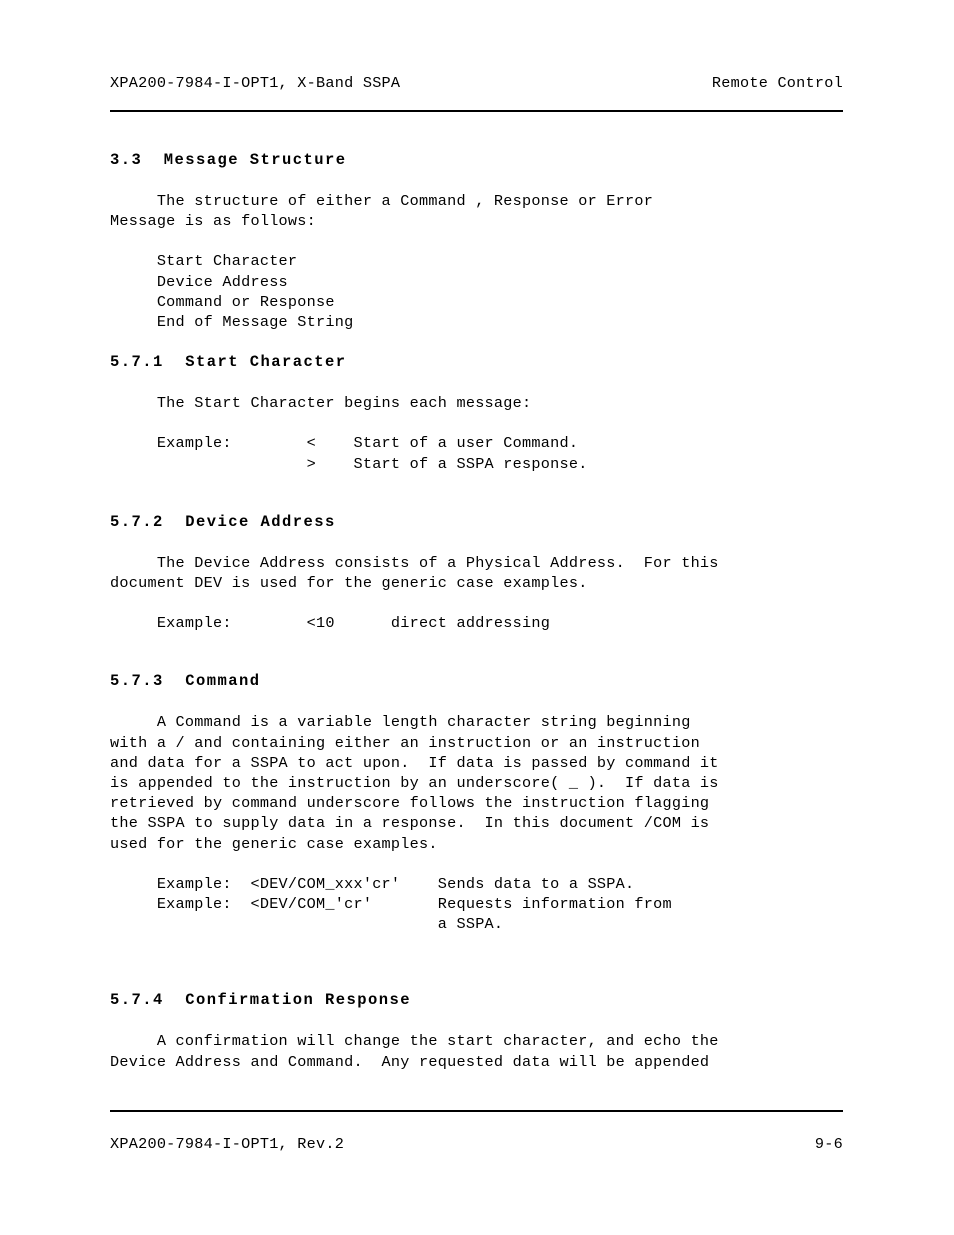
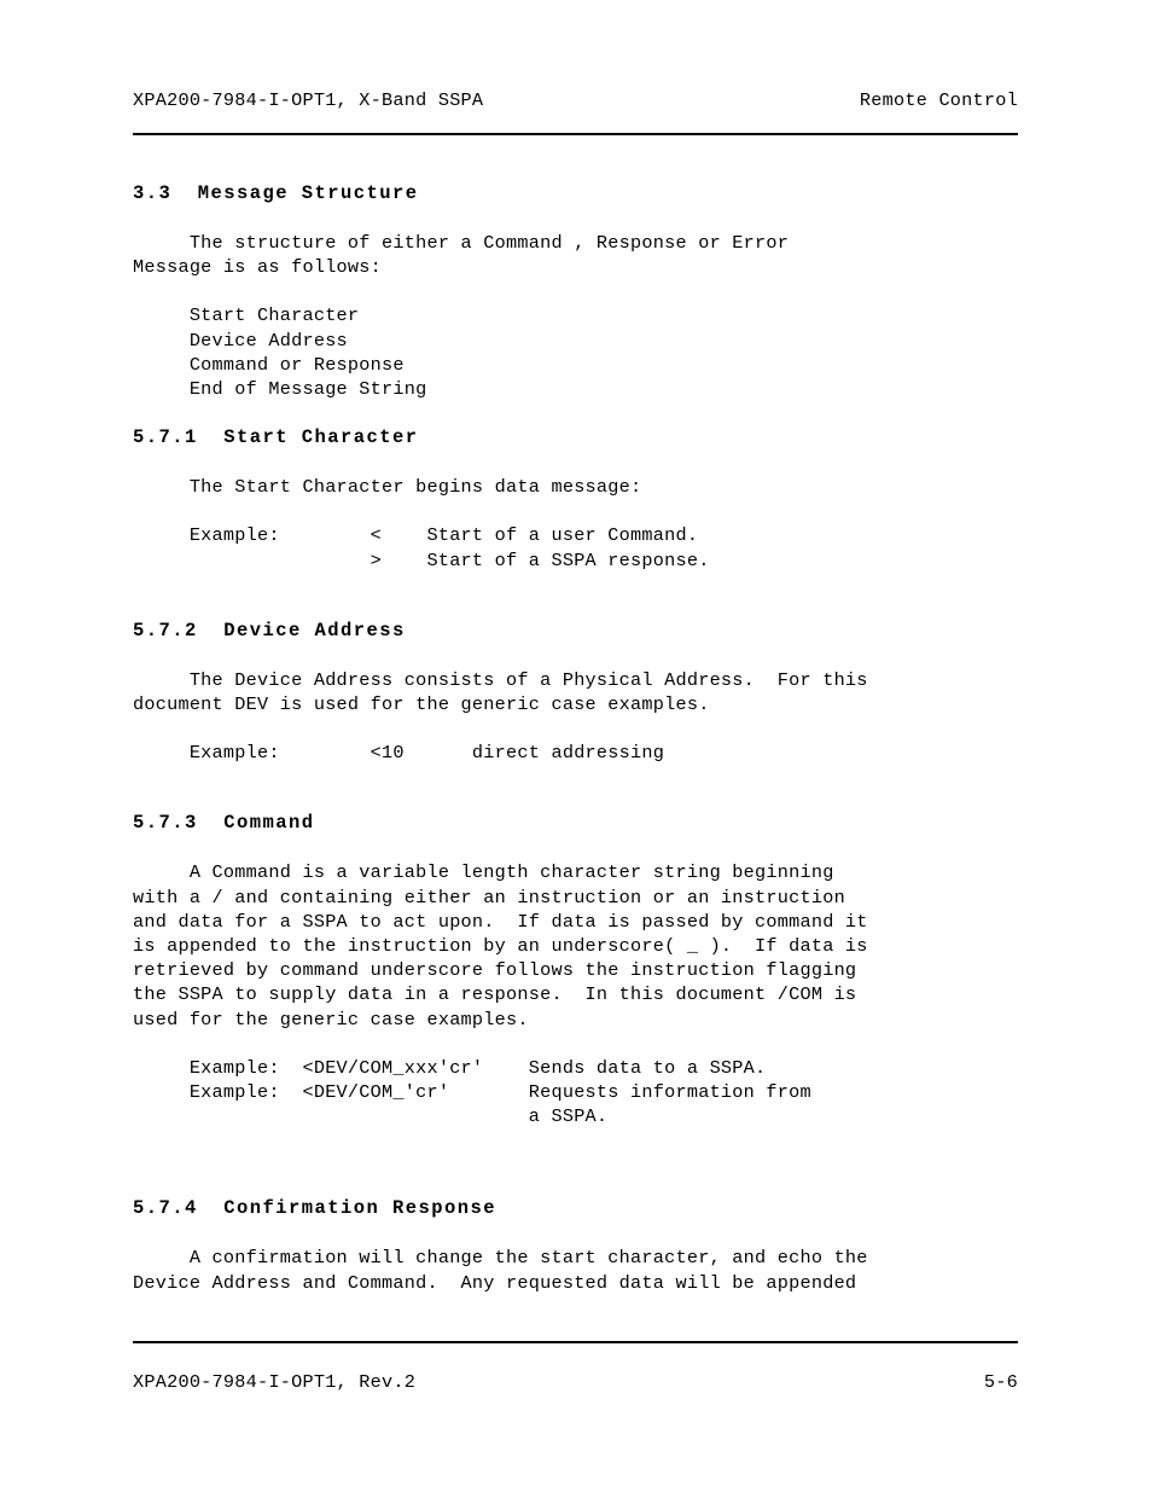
  XPA200-7984-I-OPT1, X-Band SSPA
  Remote Control
  3.3 Message Structure
  The structure of either a Command , Response or Error
  Message is as follows:
  Start Character
  Device Address
  Command or Response
  End of Message String
  5.7.1 Start Character
- The Start Character begins each message:
+ The Start Character begins data message:
  Example: < Start of a user Command.
  > Start of a SSPA response.
  5.7.2 Device Address
  The Device Address consists of a Physical Address. For this
  document DEV is used for the generic case examples.
  Example: <10 direct addressing
  5.7.3 Command
  A Command is a variable length character string beginning
  with a / and containing either an instruction or an instruction
  and data for a SSPA to act upon. If data is passed by command it
  is appended to the instruction by an underscore( _ ). If data is
  retrieved by command underscore follows the instruction flagging
  the SSPA to supply data in a response. In this document /COM is
  used for the generic case examples.
  Example: <DEV/COM_xxx'cr' Sends data to a SSPA.
  Example: <DEV/COM_'cr' Requests information from
  a SSPA.
  5.7.4 Confirmation Response
  A confirmation will change the start character, and echo the
  Device Address and Command. Any requested data will be appended
  XPA200-7984-I-OPT1, Rev.2
- 9-6
+ 5-6
